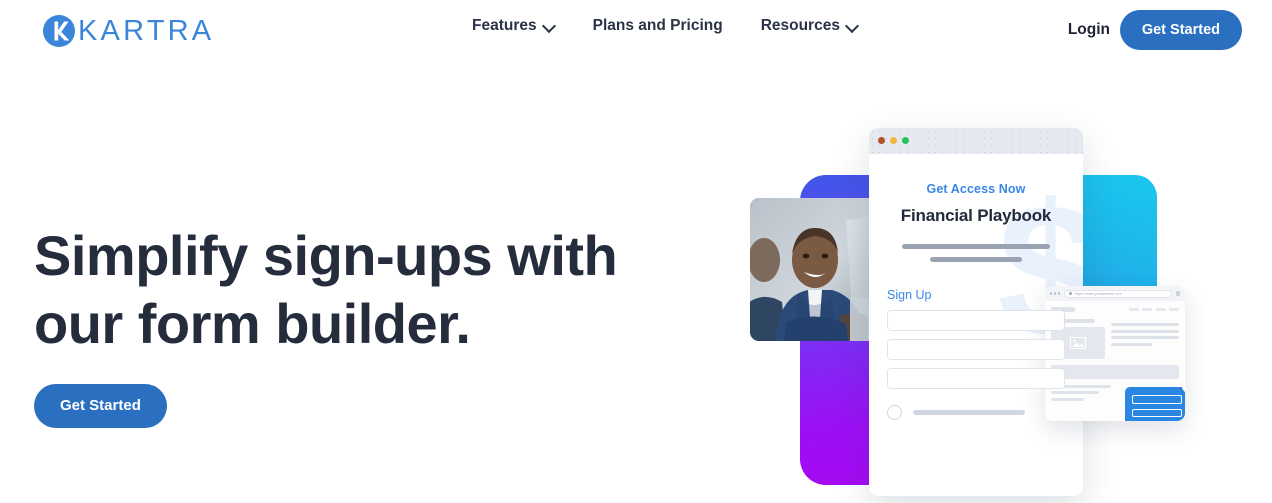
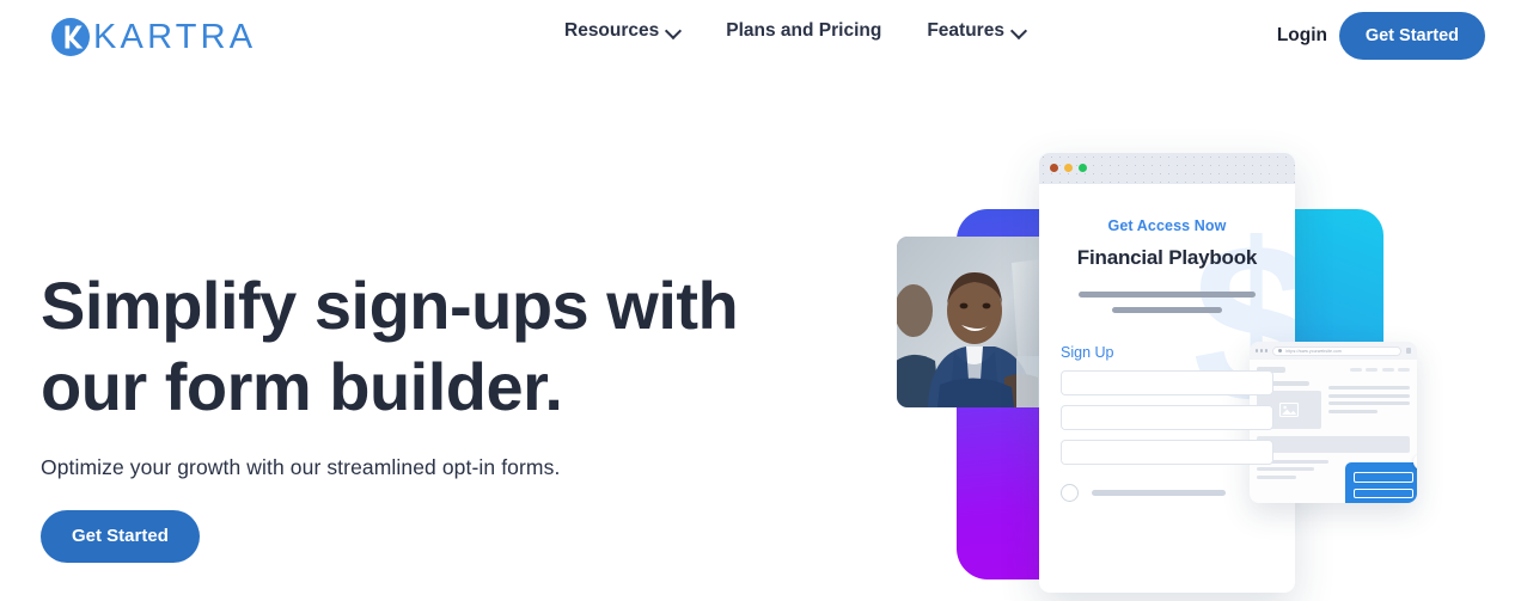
  KARTRA
- Features
+ Resources
  Plans and Pricing
- Resources
+ Features
  Login
  Get Started
  Simplify sign-ups with
  our form builder.
+ Optimize your growth with our streamlined opt-in forms.
  Get Started
  $
  Get Access Now
  Financial Playbook
  Sign Up
